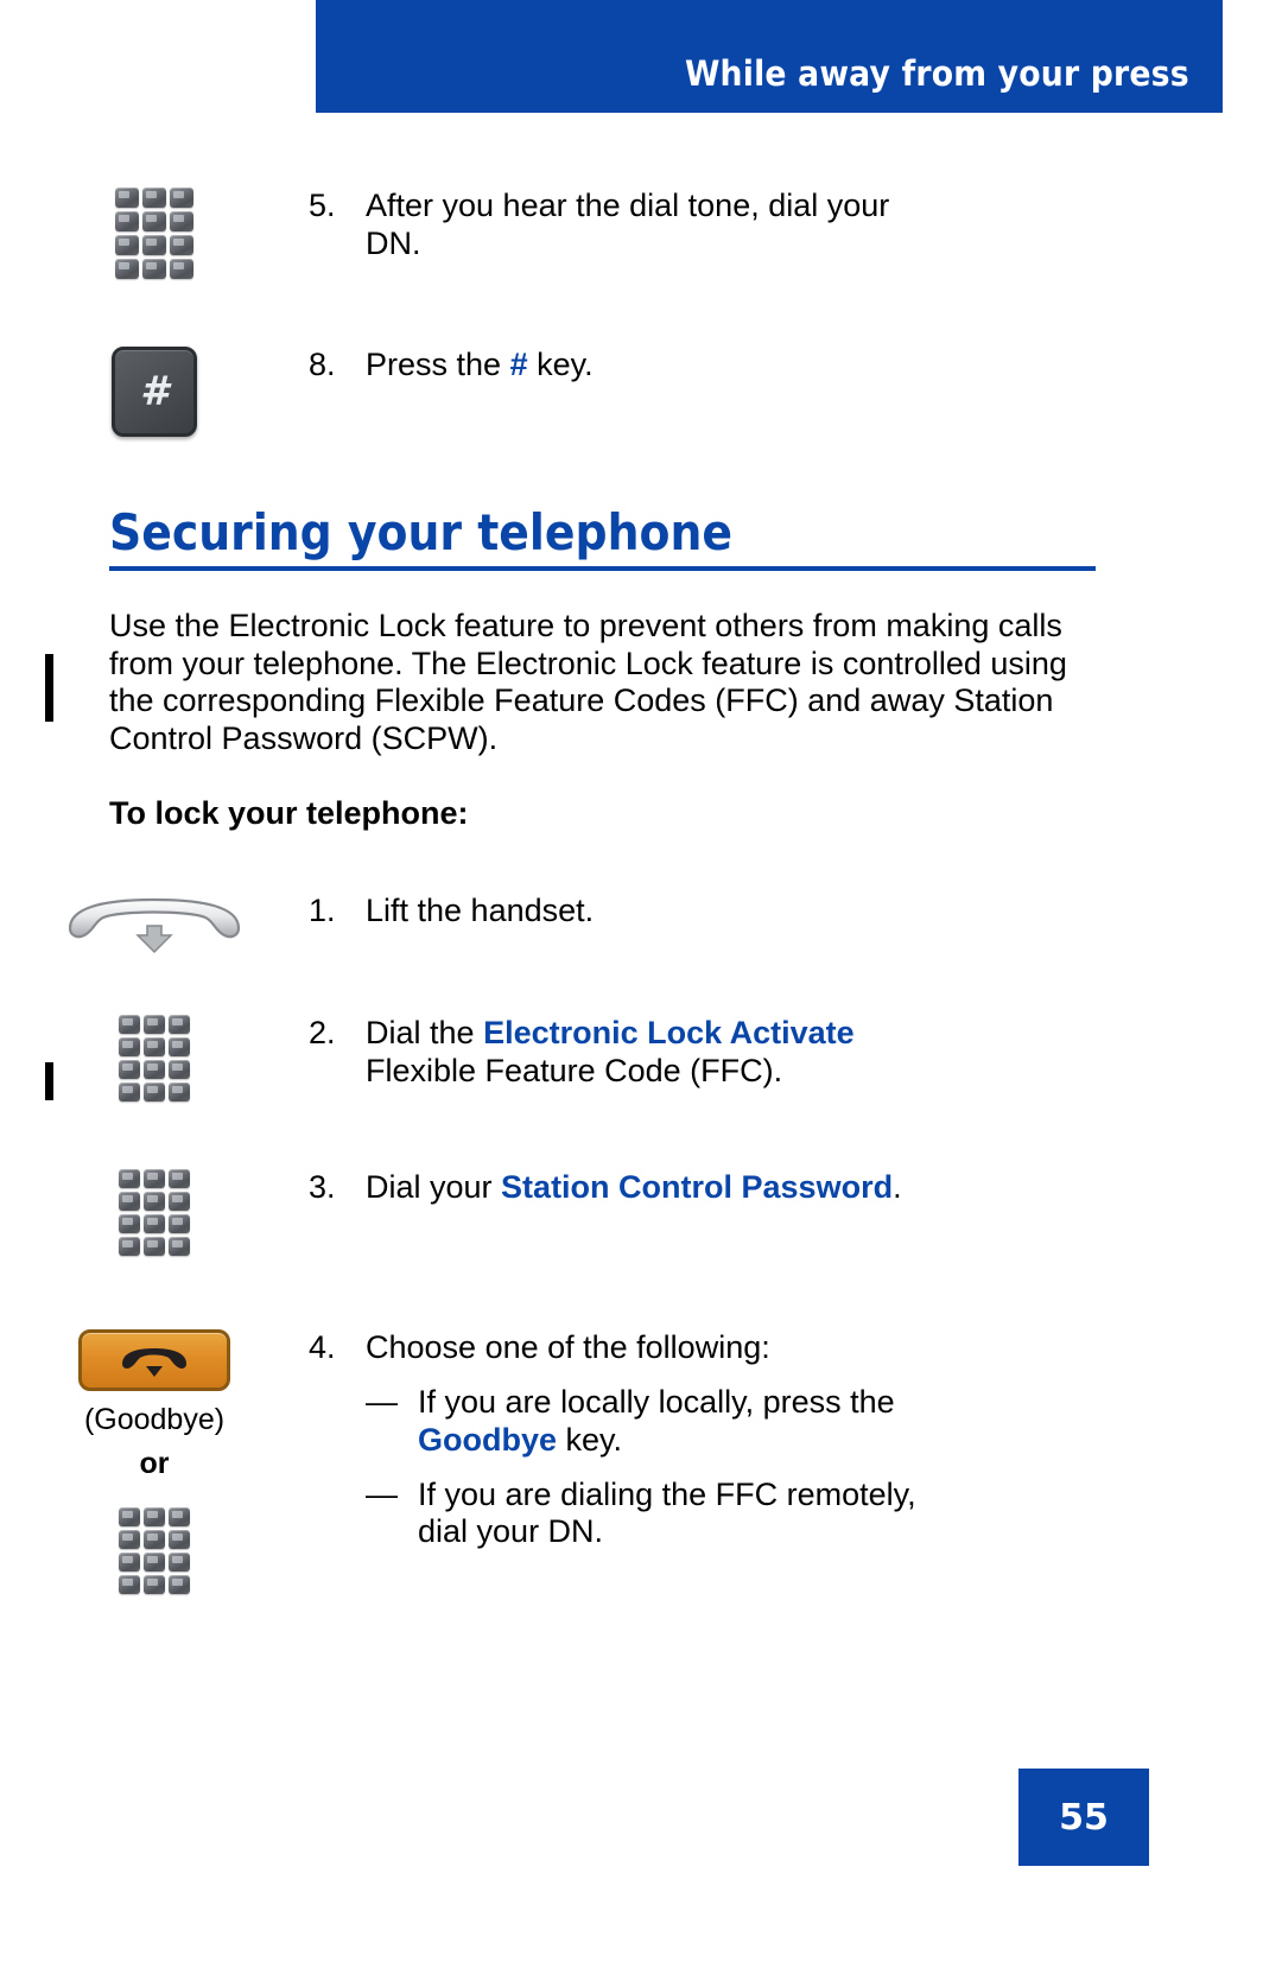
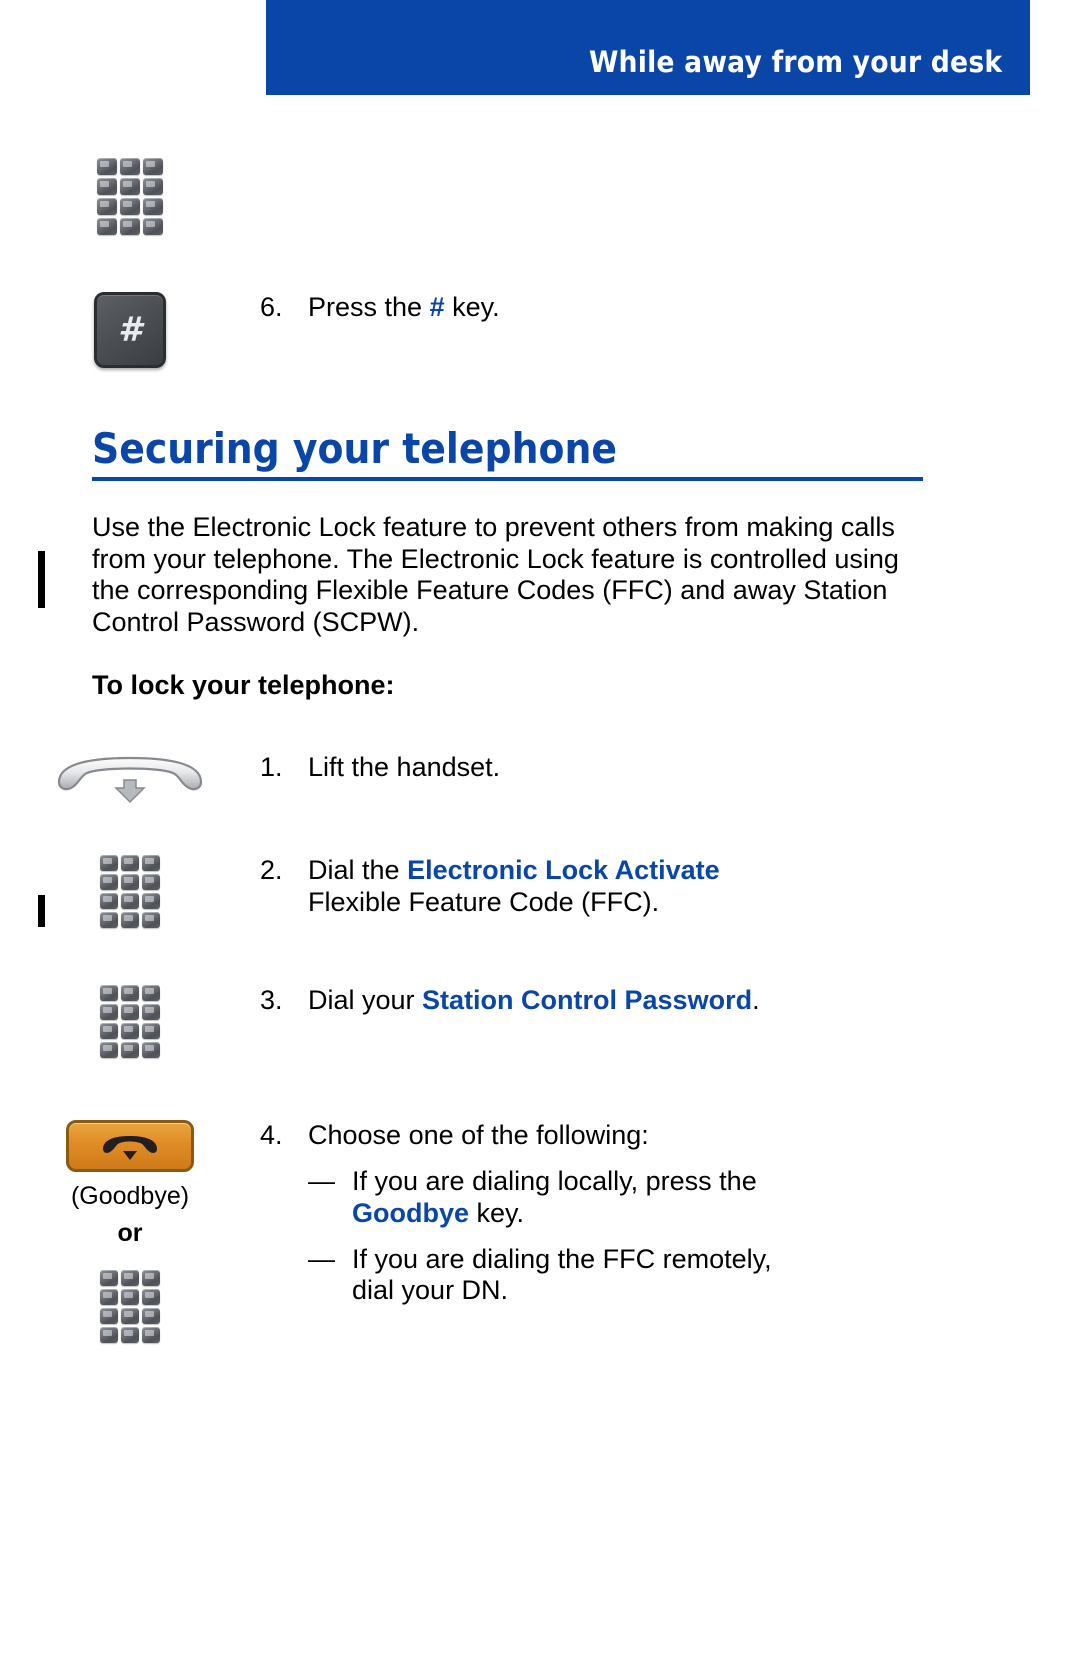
- While away from your press
+ While away from your desk
- 5.
- After you hear the dial tone, dial your
- DN.
  #
- 8.
+ 6.
  Press the # key.
  Securing your telephone
  Use the Electronic Lock feature to prevent others from making calls from your telephone. The Electronic Lock feature is controlled using the corresponding Flexible Feature Codes (FFC) and away Station Control Password (SCPW).
  To lock your telephone:
  1.
  Lift the handset.
  2.
  Dial the Electronic Lock Activate
  Flexible Feature Code (FFC).
  3.
  Dial your Station Control Password.
  (Goodbye)
  or
  4.
  Choose one of the following:
  —
- If you are locally locally, press the
+ If you are dialing locally, press the
  Goodbye key.
  —
  If you are dialing the FFC remotely,
  dial your DN.
- 55
